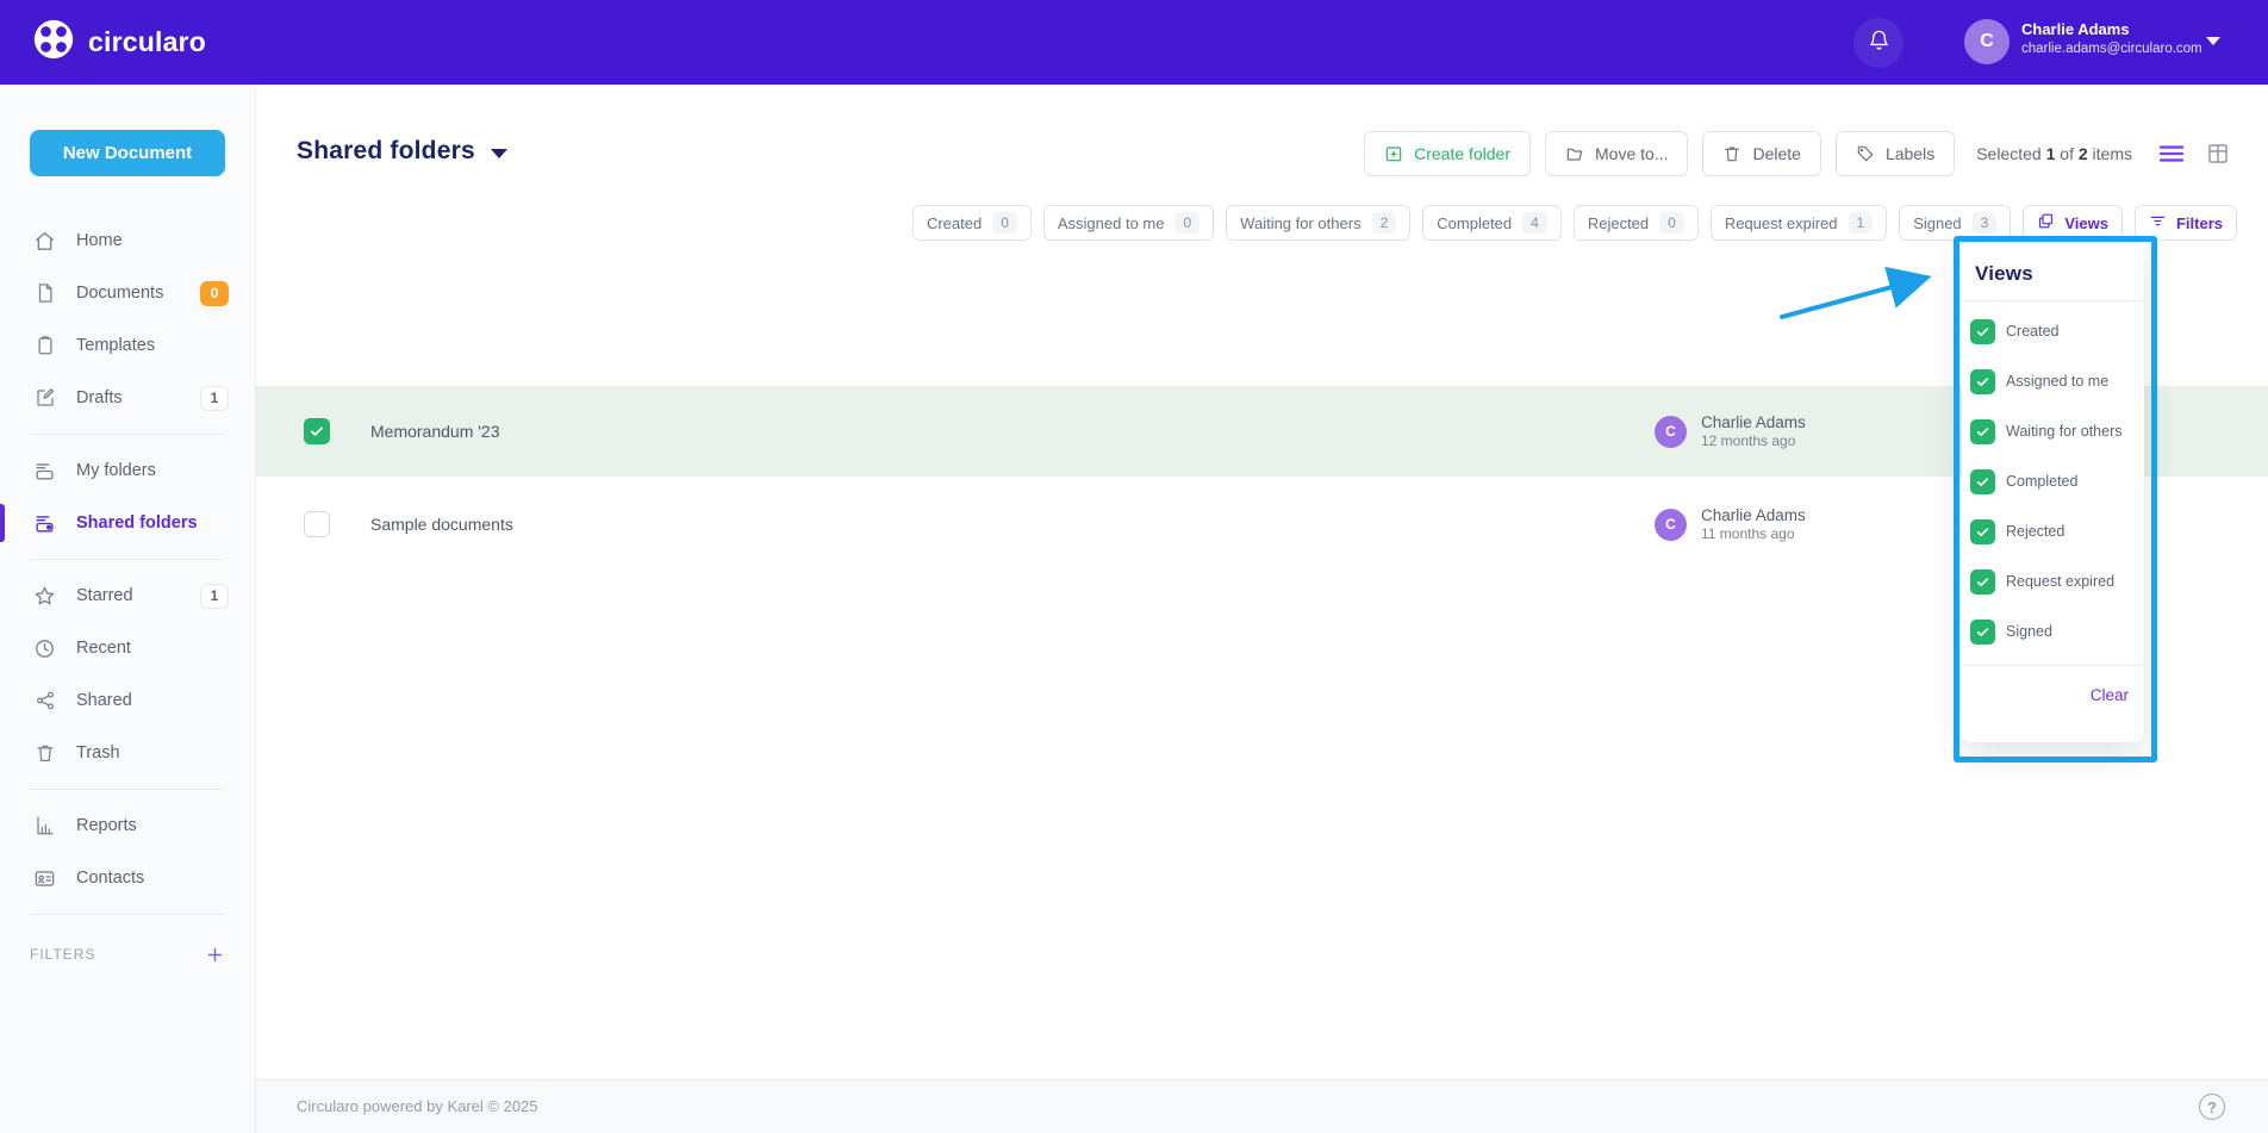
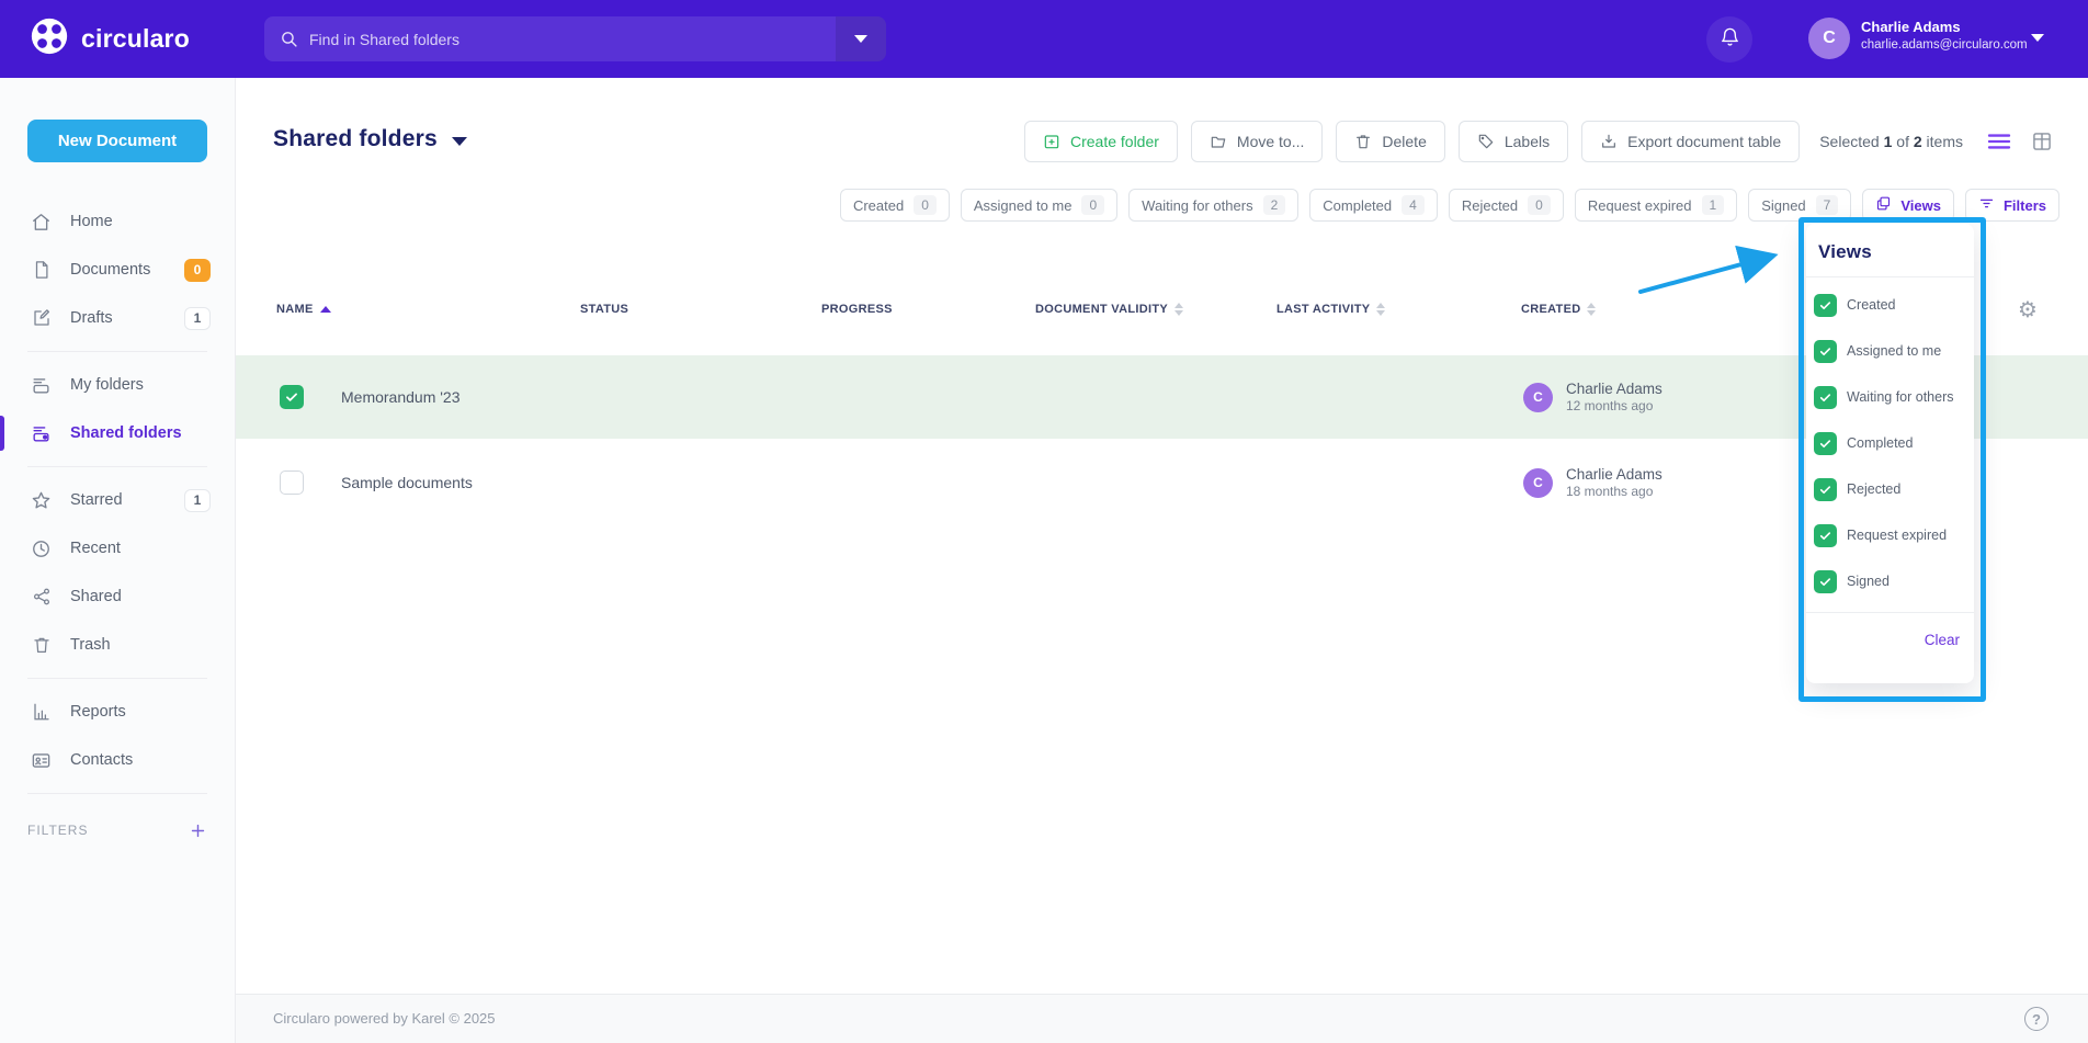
  circularo
+ Find in Shared folders
  C
  Charlie Adams
  charlie.adams@circularo.com
  New Document
  Home
  Documents
  0
- Templates
  Drafts
  1
  My folders
  Shared folders
  Starred
  1
  Recent
  Shared
  Trash
  Reports
  Contacts
  FILTERS
  Shared folders
  Create folder
  Move to...
  Delete
  Labels
+ Export document table
  Selected 1 of 2 items
  Created
  0
  Assigned to me
  0
  Waiting for others
  2
  Completed
  4
  Rejected
  0
  Request expired
  1
  Signed
- 3
+ 7
  Views
  Filters
+ NAME
+ STATUS
+ PROGRESS
+ DOCUMENT VALIDITY
+ LAST ACTIVITY
+ CREATED
+ ⚙
  Memorandum '23
  C
  Charlie Adams
  12 months ago
  Sample documents
  C
  Charlie Adams
- 11 months ago
+ 18 months ago
  Circularo powered by Karel © 2025
  ?
  Views
  Created
  Assigned to me
  Waiting for others
  Completed
  Rejected
  Request expired
  Signed
  Clear
